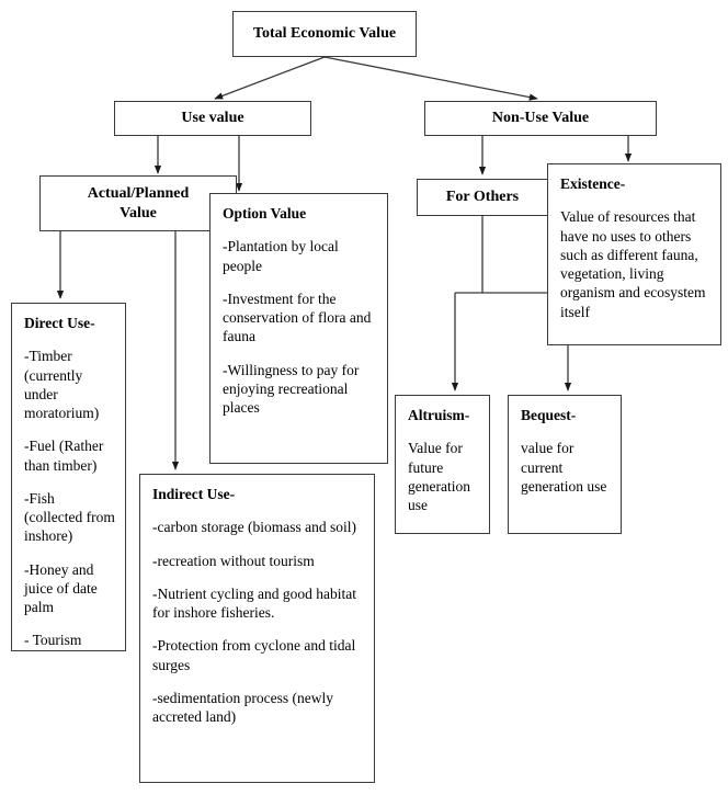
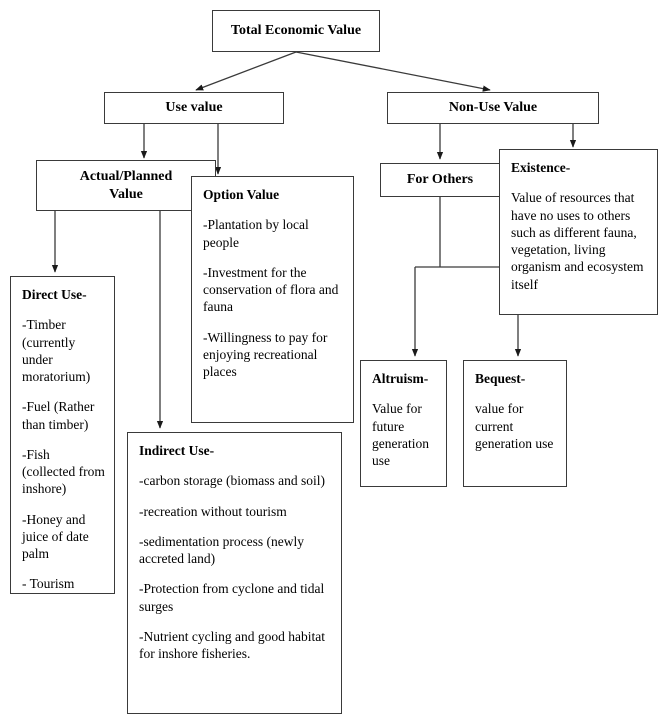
  Total Economic Value
  Use value
  Non-Use Value
  Actual/Planned
  Value
  Option Value
  -Plantation by local people
  -Investment for the conservation of flora and fauna
  -Willingness to pay for enjoying recreational places
  Direct Use-
  -Timber (currently under moratorium)
  -Fuel (Rather than timber)
  -Fish (collected from inshore)
  -Honey and juice of date palm
  - Tourism
  Indirect Use-
  -carbon storage (biomass and soil)
  -recreation without tourism
- -Nutrient cycling and good habitat for inshore fisheries.
+ -sedimentation process (newly accreted land)
  -Protection from cyclone and tidal surges
- -sedimentation process (newly accreted land)
+ -Nutrient cycling and good habitat for inshore fisheries.
  For Others
  Existence-
  Value of resources that have no uses to others such as different fauna, vegetation, living organism and ecosystem itself
  Altruism-
  Value for future generation use
  Bequest-
  value for current generation use
